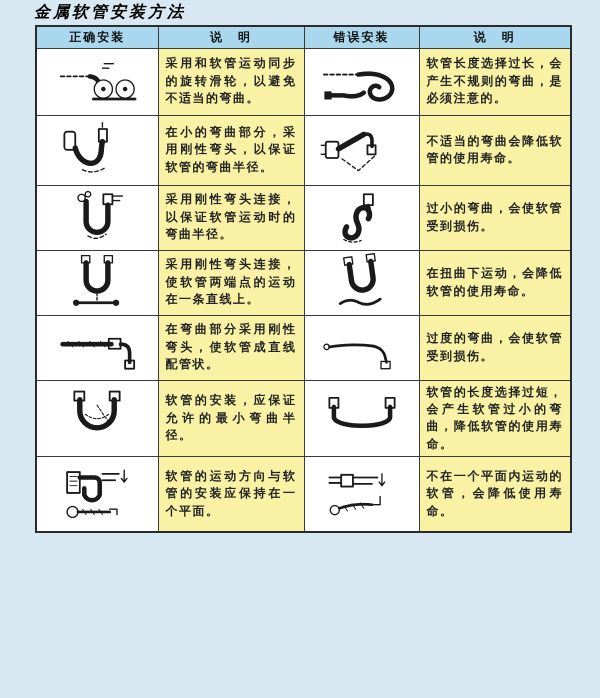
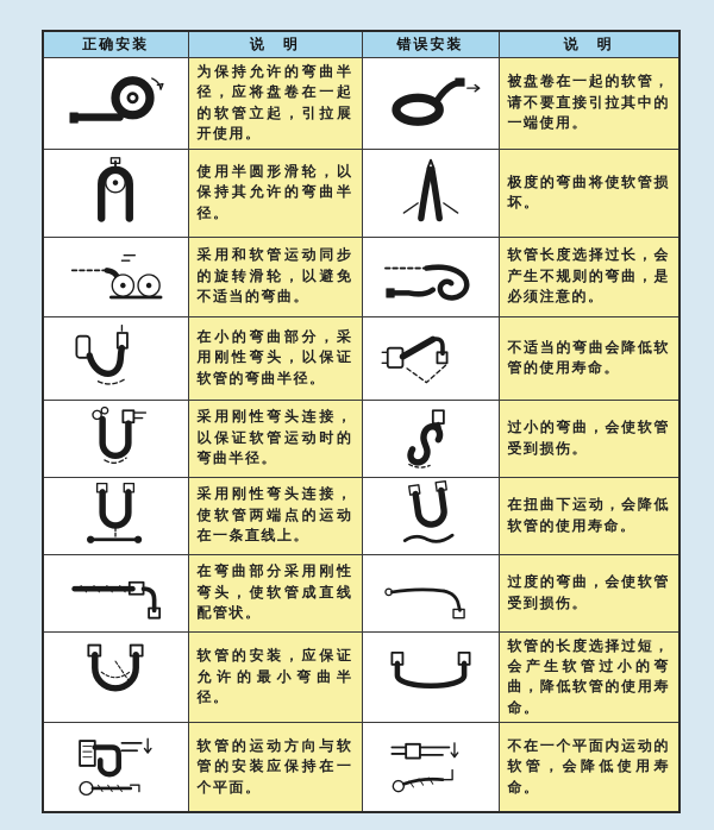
- 金属软管安装方法
  正确安装	说 明	错误安装	说 明
+ 	为保持允许的弯曲半径，应将盘卷在一起的软管立起，引拉展开使用。		被盘卷在一起的软管，请不要直接引拉其中的一端使用。
+ 	使用半圆形滑轮，以保持其允许的弯曲半径。		极度的弯曲将使软管损坏。
  	采用和软管运动同步的旋转滑轮，以避免不适当的弯曲。		软管长度选择过长，会产生不规则的弯曲，是必须注意的。
  	在小的弯曲部分，采用刚性弯头，以保证软管的弯曲半径。		不适当的弯曲会降低软管的使用寿命。
  	采用刚性弯头连接，以保证软管运动时的弯曲半径。		过小的弯曲，会使软管受到损伤。
  	采用刚性弯头连接，使软管两端点的运动在一条直线上。		在扭曲下运动，会降低软管的使用寿命。
  	在弯曲部分采用刚性弯头，使软管成直线配管状。		过度的弯曲，会使软管受到损伤。
  	软管的安装，应保证允许的最小弯曲半径。		软管的长度选择过短，会产生软管过小的弯曲，降低软管的使用寿命。
  	软管的运动方向与软管的安装应保持在一个平面。		不在一个平面内运动的软管，会降低使用寿命。
